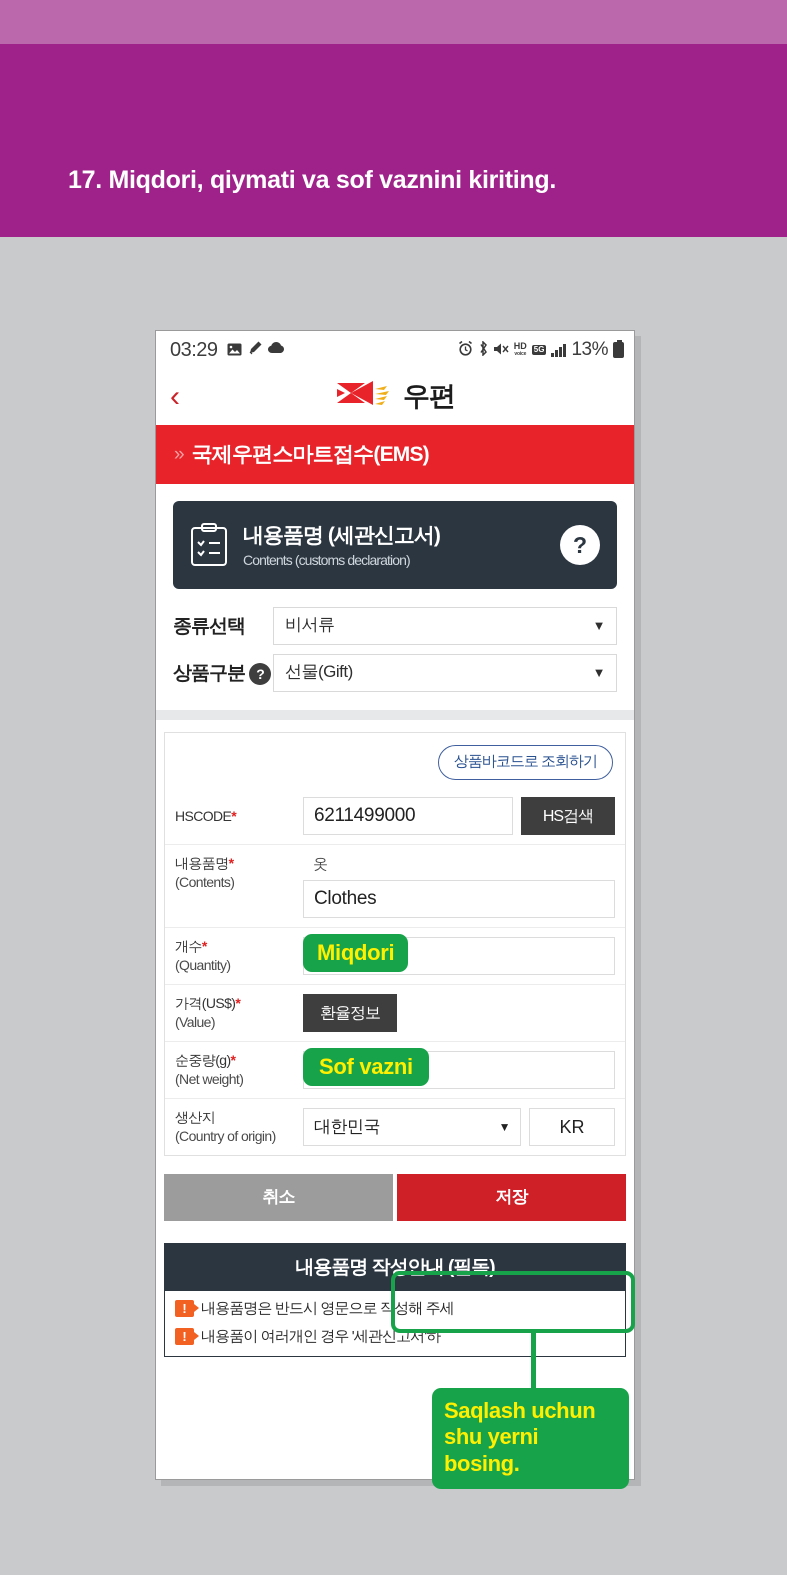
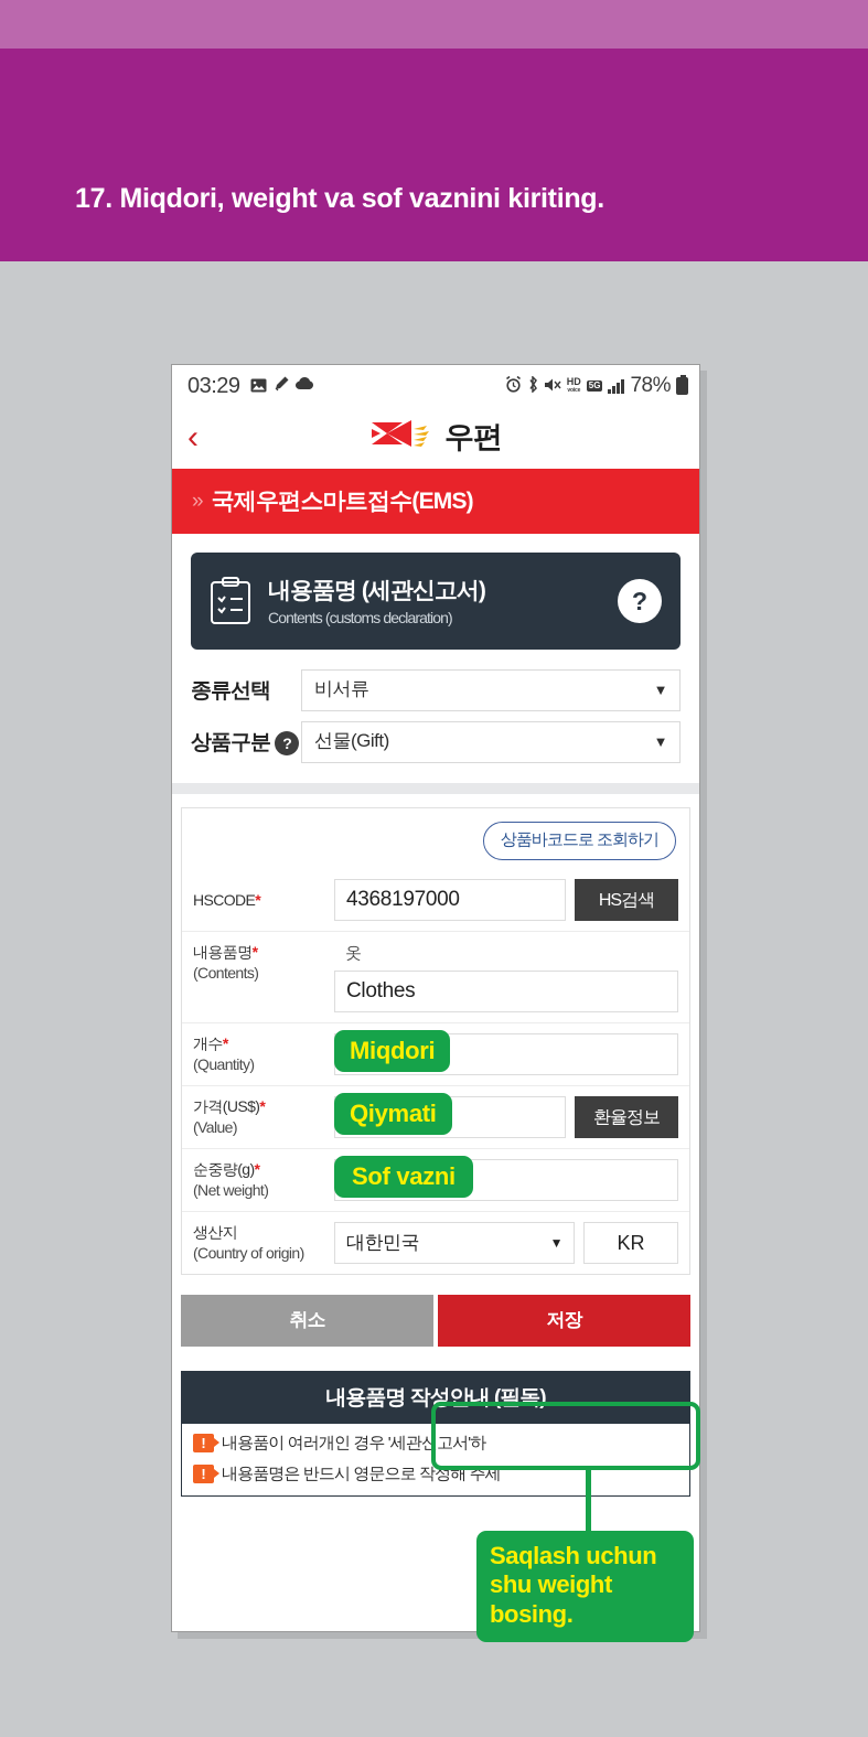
- 17. Miqdori, qiymati va sof vaznini kiriting.
+ 17. Miqdori, weight va sof vaznini kiriting.
  03:29
  HD
  5G
- 13%
+ 78%
  ‹
  우편
  »
  국제우편스마트접수(EMS)
  내용품명 (세관신고서)
  Contents (customs declaration)
  ?
  종류선택
  비서류
  ▼
  상품구분 ?
  선물(Gift)
  ▼
  상품바코드로 조회하기
  HSCODE*
- 6211499000
+ 4368197000
  HS검색
  내용품명*
  (Contents)
  옷
  Clothes
  개수*
  (Quantity)
  Miqdori
  가격(US$)*
  (Value)
+ Qiymati
  환율정보
  순중량(g)*
  (Net weight)
  Sof vazni
  생산지
  (Country of origin)
  대한민국
  ▼
  KR
  취소
  저장
  내용품명 작성안내 (필독)
  !
- 내용품명은 반드시 영문으로 작성해 주세
+ 내용품이 여러개인 경우 '세관신고서'하
  !
- 내용품이 여러개인 경우 '세관신고서'하
+ 내용품명은 반드시 영문으로 작성해 주세
- Saqlash uchun shu yerni bosing.
+ Saqlash uchun shu weight bosing.
